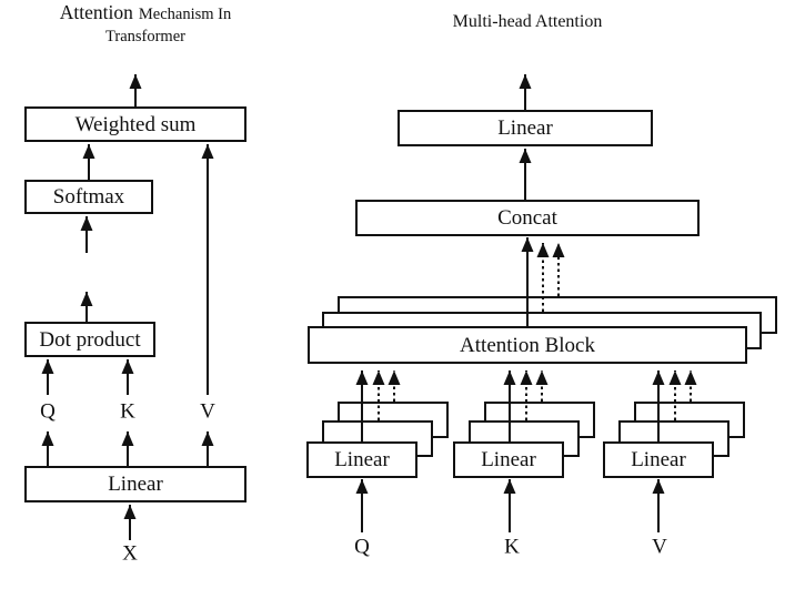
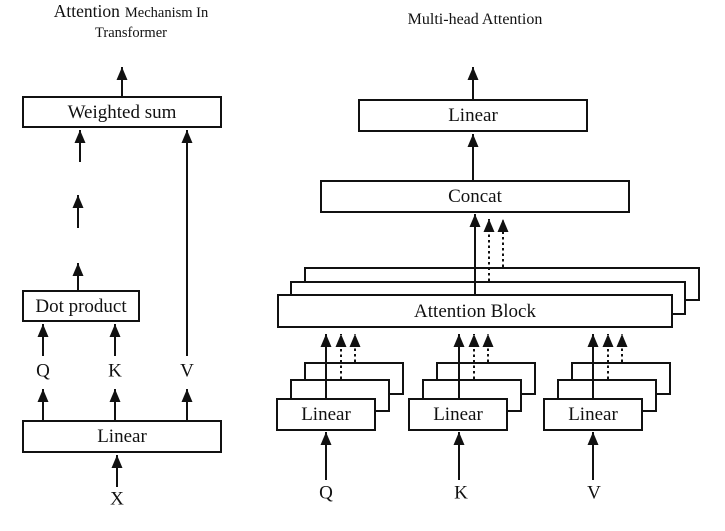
  Attention Mechanism In
  Transformer
  Weighted sum
- Softmax
  Dot product
  Q
  K
  V
  Linear
  X
  Multi-head Attention
  Linear
  Concat
  Attention Block
  Linear
  Linear
  Linear
  Q
  K
  V
